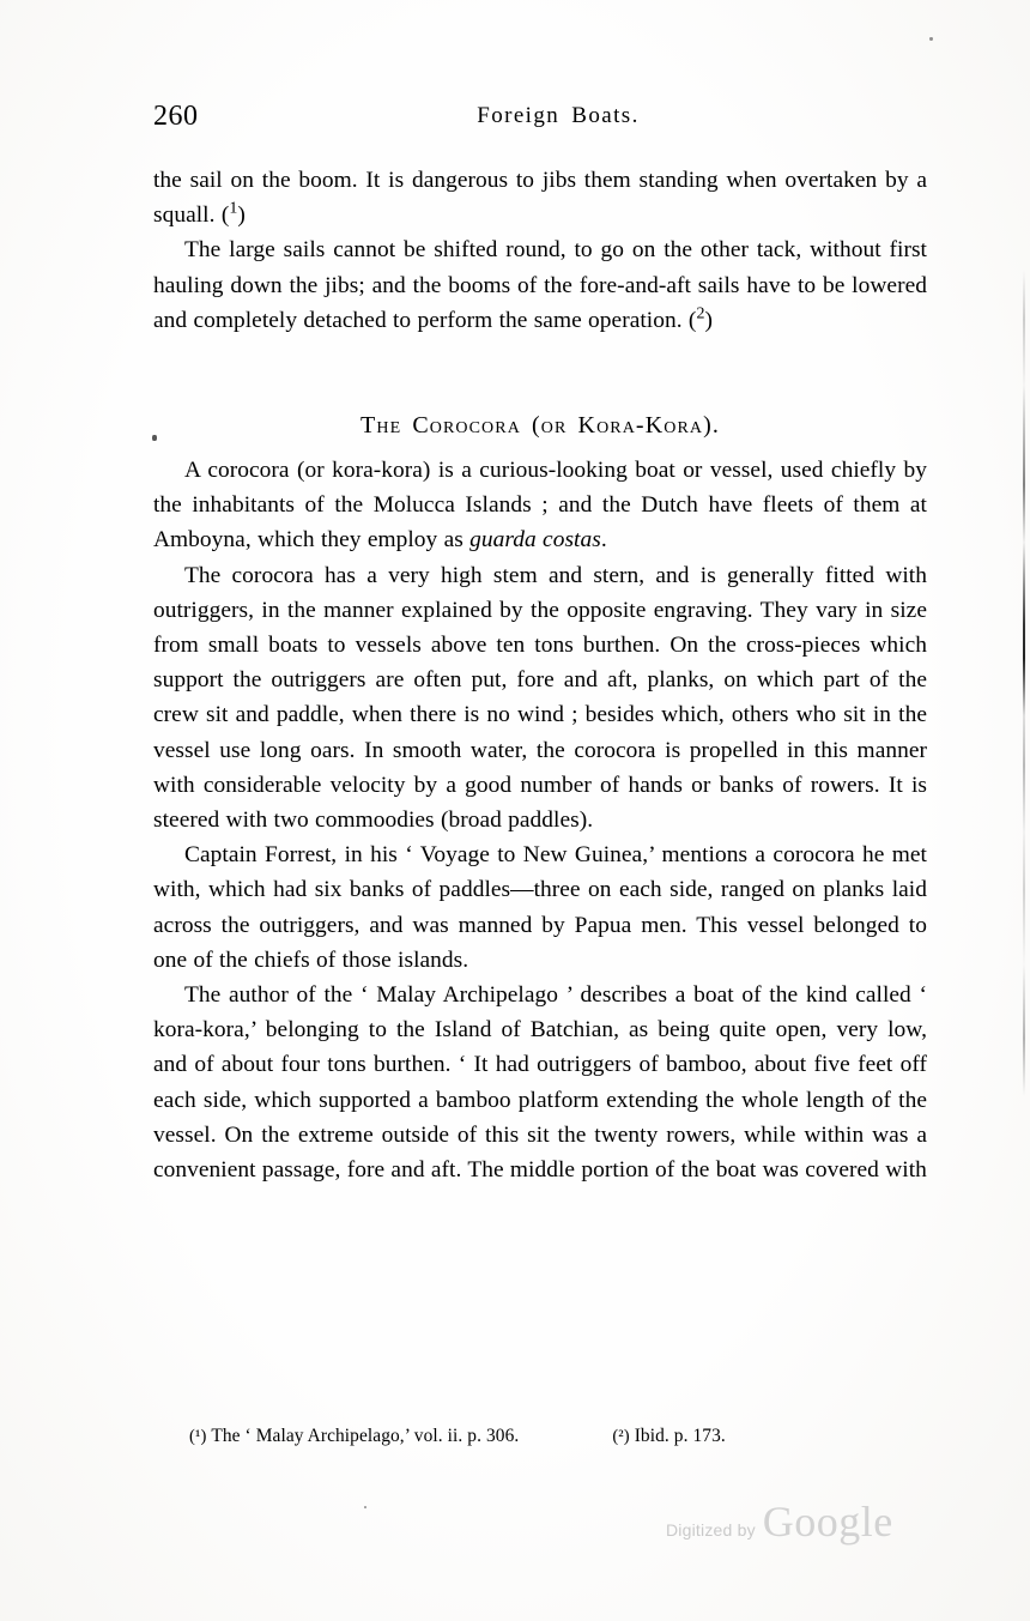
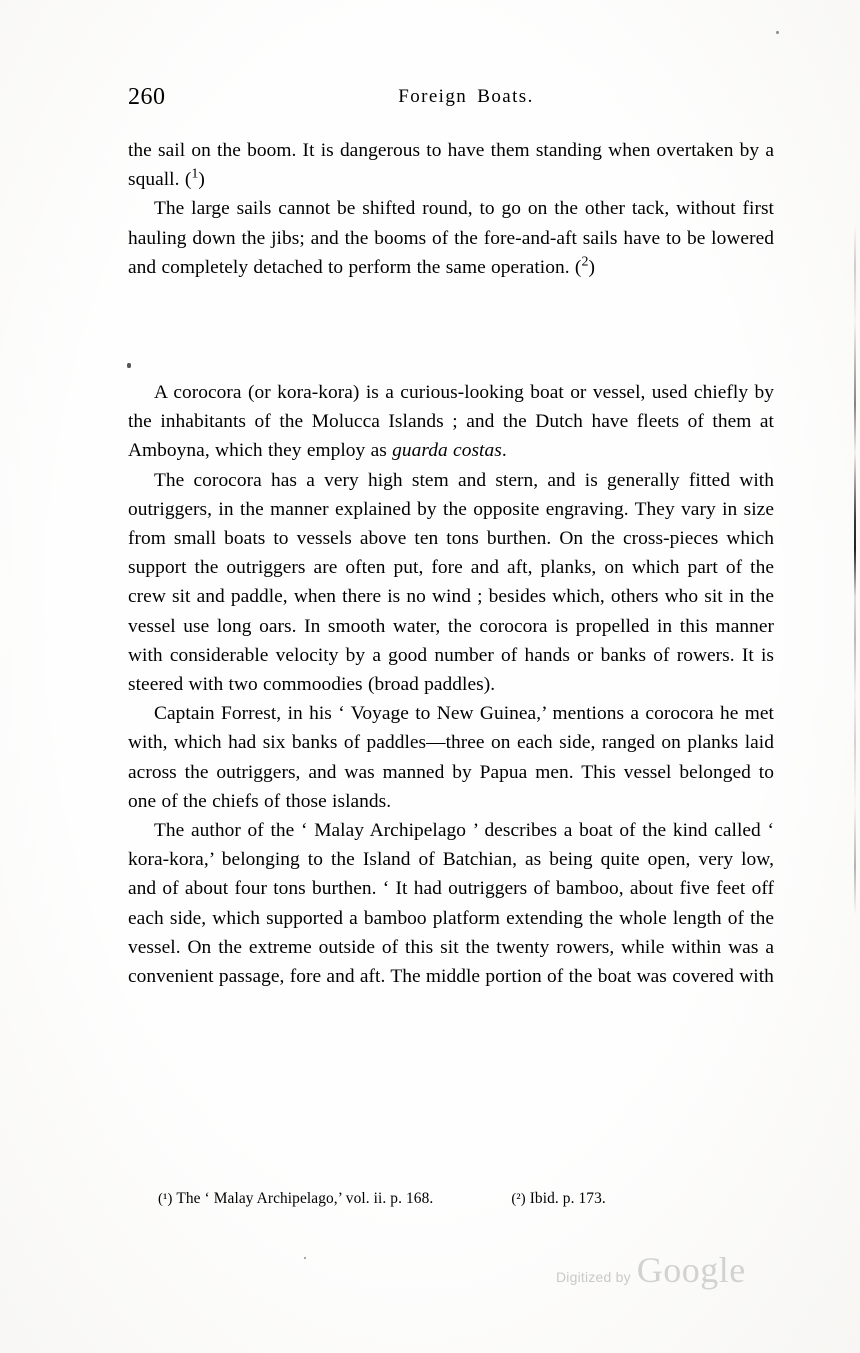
  260
  Foreign Boats.
- the sail on the boom. It is dangerous to jibs them standing when overtaken by a squall. (1)
+ the sail on the boom. It is dangerous to have them standing when overtaken by a squall. (1)
  The large sails cannot be shifted round, to go on the other tack, without first hauling down the jibs; and the booms of the fore-and-aft sails have to be lowered and completely detached to perform the same operation. (2)
- The Corocora (or Kora-Kora).
  A corocora (or kora-kora) is a curious-looking boat or vessel, used chiefly by the inhabitants of the Molucca Islands ; and the Dutch have fleets of them at Amboyna, which they employ as guarda costas.
  The corocora has a very high stem and stern, and is generally fitted with outriggers, in the manner explained by the opposite engraving. They vary in size from small boats to vessels above ten tons burthen. On the cross-pieces which support the outriggers are often put, fore and aft, planks, on which part of the crew sit and paddle, when there is no wind ; besides which, others who sit in the vessel use long oars. In smooth water, the corocora is propelled in this manner with considerable velocity by a good number of hands or banks of rowers. It is steered with two commoodies (broad paddles).
  Captain Forrest, in his ‘ Voyage to New Guinea,’ mentions a corocora he met with, which had six banks of paddles—three on each side, ranged on planks laid across the outriggers, and was manned by Papua men. This vessel belonged to one of the chiefs of those islands.
  The author of the ‘ Malay Archipelago ’ describes a boat of the kind called ‘ kora-kora,’ belonging to the Island of Batchian, as being quite open, very low, and of about four tons burthen. ‘ It had outriggers of bamboo, about five feet off each side, which supported a bamboo platform extending the whole length of the vessel. On the extreme outside of this sit the twenty rowers, while within was a convenient passage, fore and aft. The middle portion of the boat was covered with
- (¹) The ‘ Malay Archipelago,’ vol. ii. p. 306. (²) Ibid. p. 173.
+ (¹) The ‘ Malay Archipelago,’ vol. ii. p. 168. (²) Ibid. p. 173.
  Digitized by
  Google
